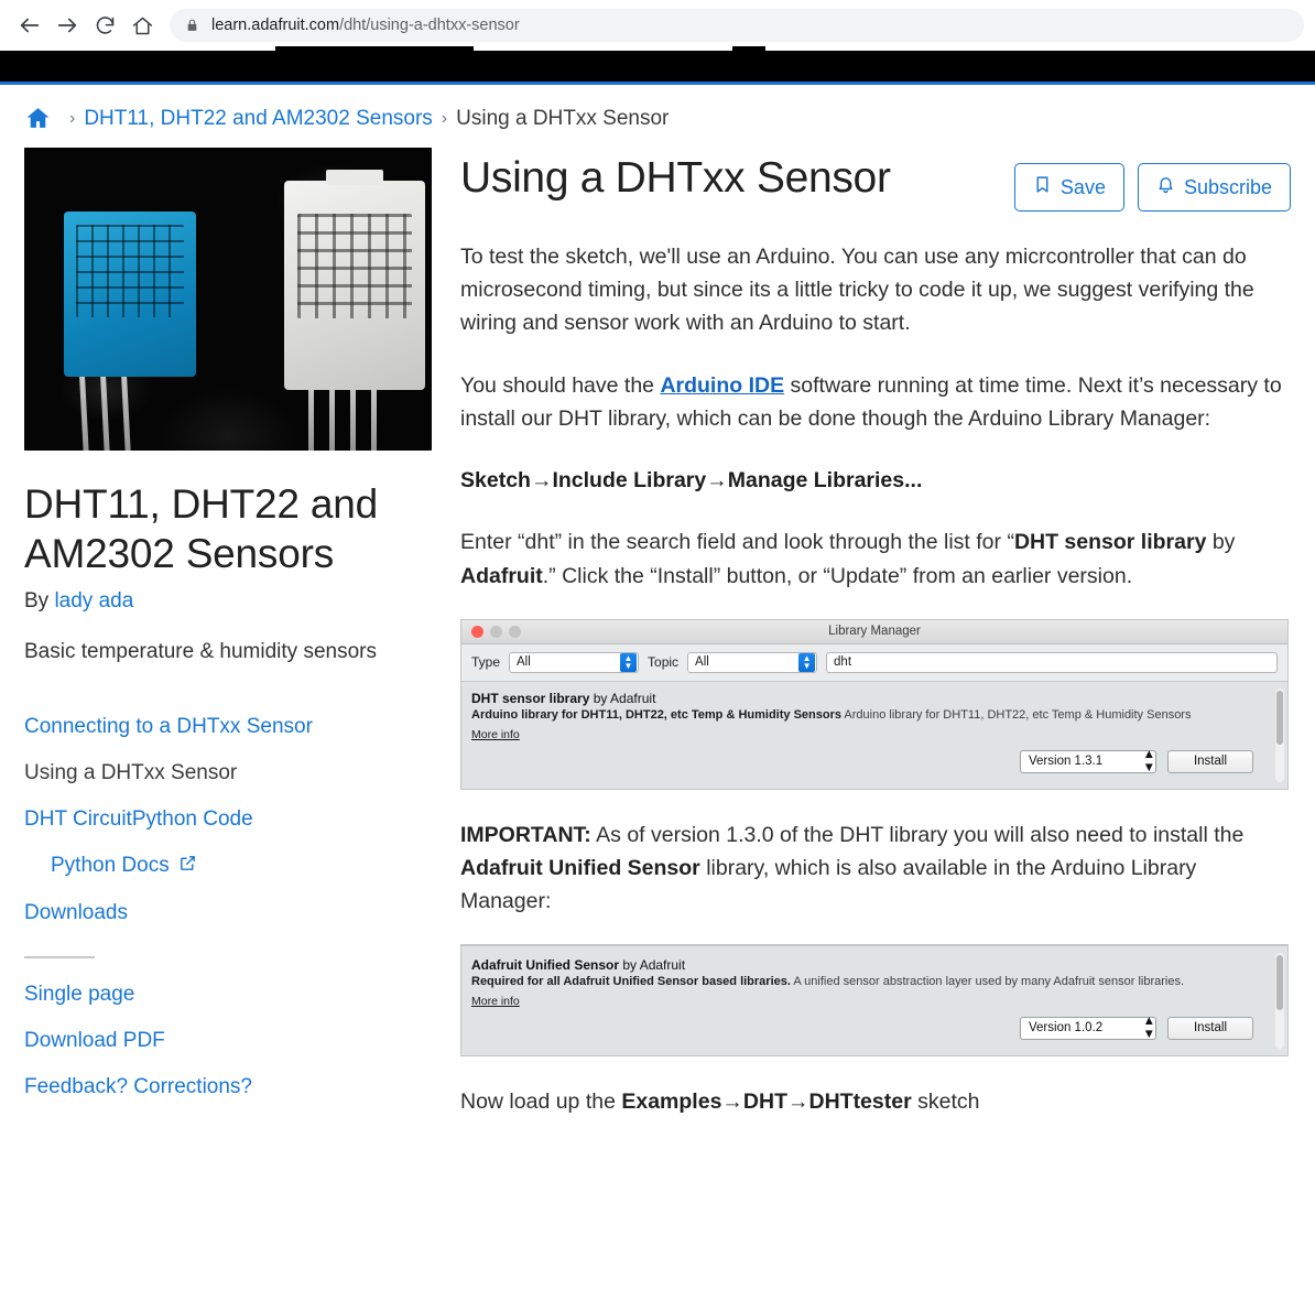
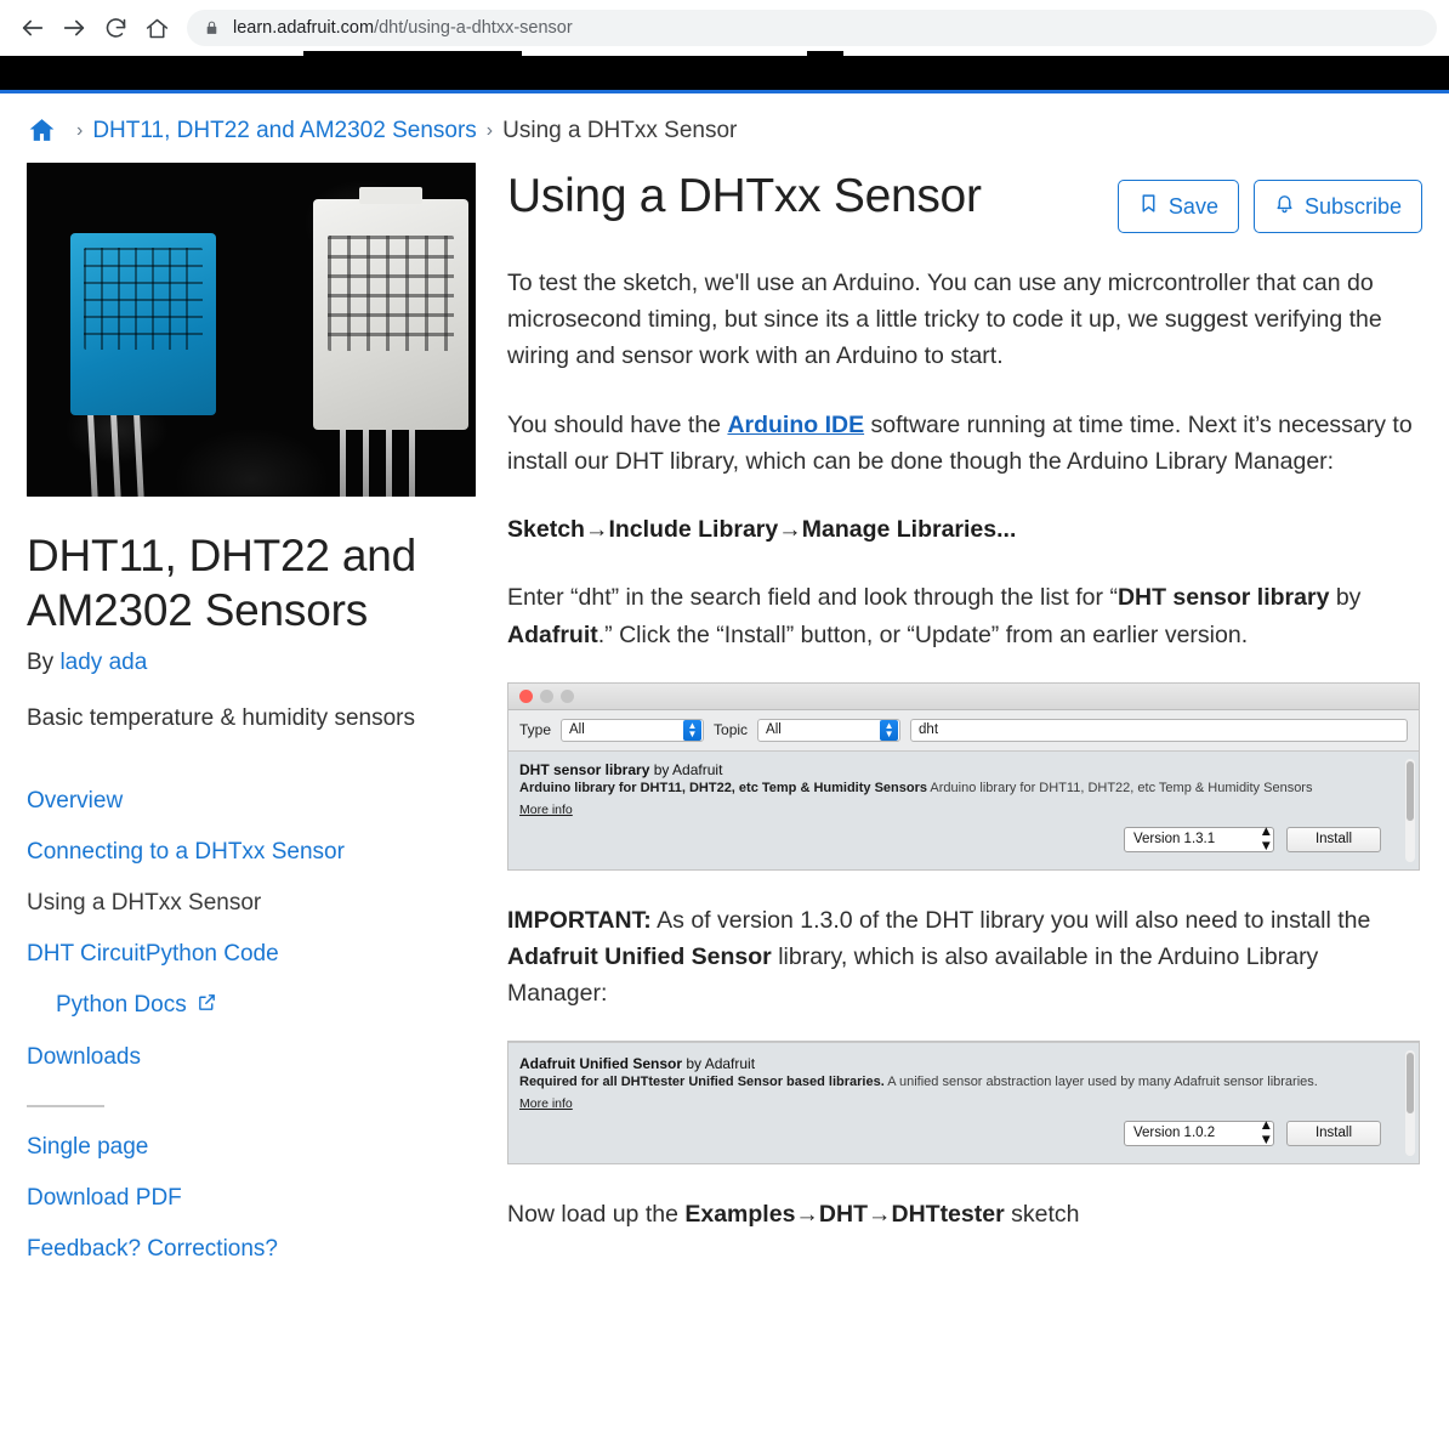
  learn.adafruit.com
  /dht/using-a-dhtxx-sensor
  ›
  DHT11, DHT22 and AM2302 Sensors
  ›
  Using a DHTxx Sensor
  DHT11, DHT22 and AM2302 Sensors
  By lady ada
  Basic temperature & humidity sensors
+ Overview
  Connecting to a DHTxx Sensor
  Using a DHTxx Sensor
  DHT CircuitPython Code
  Python Docs
  Downloads
  Single page
  Download PDF
  Feedback? Corrections?
  Using a DHTxx Sensor
  Save
  Subscribe
  To test the sketch, we'll use an Arduino. You can use any micrcontroller that can do microsecond timing, but since its a little tricky to code it up, we suggest verifying the wiring and sensor work with an Arduino to start.
  You should have the Arduino IDE software running at time time. Next it’s necessary to install our DHT library, which can be done though the Arduino Library Manager:
  Sketch→Include Library→Manage Libraries...
  Enter “dht” in the search field and look through the list for “DHT sensor library by Adafruit.” Click the “Install” button, or “Update” from an earlier version.
- Library Manager
  Type
  All
  ▲
  ▼
  Topic
  All
  ▲
  ▼
  dht
  DHT sensor library by Adafruit
  Arduino library for DHT11, DHT22, etc Temp & Humidity Sensors Arduino library for DHT11, DHT22, etc Temp & Humidity Sensors
  More info
  Version 1.3.1
  ▲
  ▼
  Install
  IMPORTANT: As of version 1.3.0 of the DHT library you will also need to install the Adafruit Unified Sensor library, which is also available in the Arduino Library Manager:
  Adafruit Unified Sensor by Adafruit
- Required for all Adafruit Unified Sensor based libraries. A unified sensor abstraction layer used by many Adafruit sensor libraries.
+ Required for all DHTtester Unified Sensor based libraries. A unified sensor abstraction layer used by many Adafruit sensor libraries.
  More info
  Version 1.0.2
  ▲
  ▼
  Install
  Now load up the Examples→DHT→DHTtester sketch
